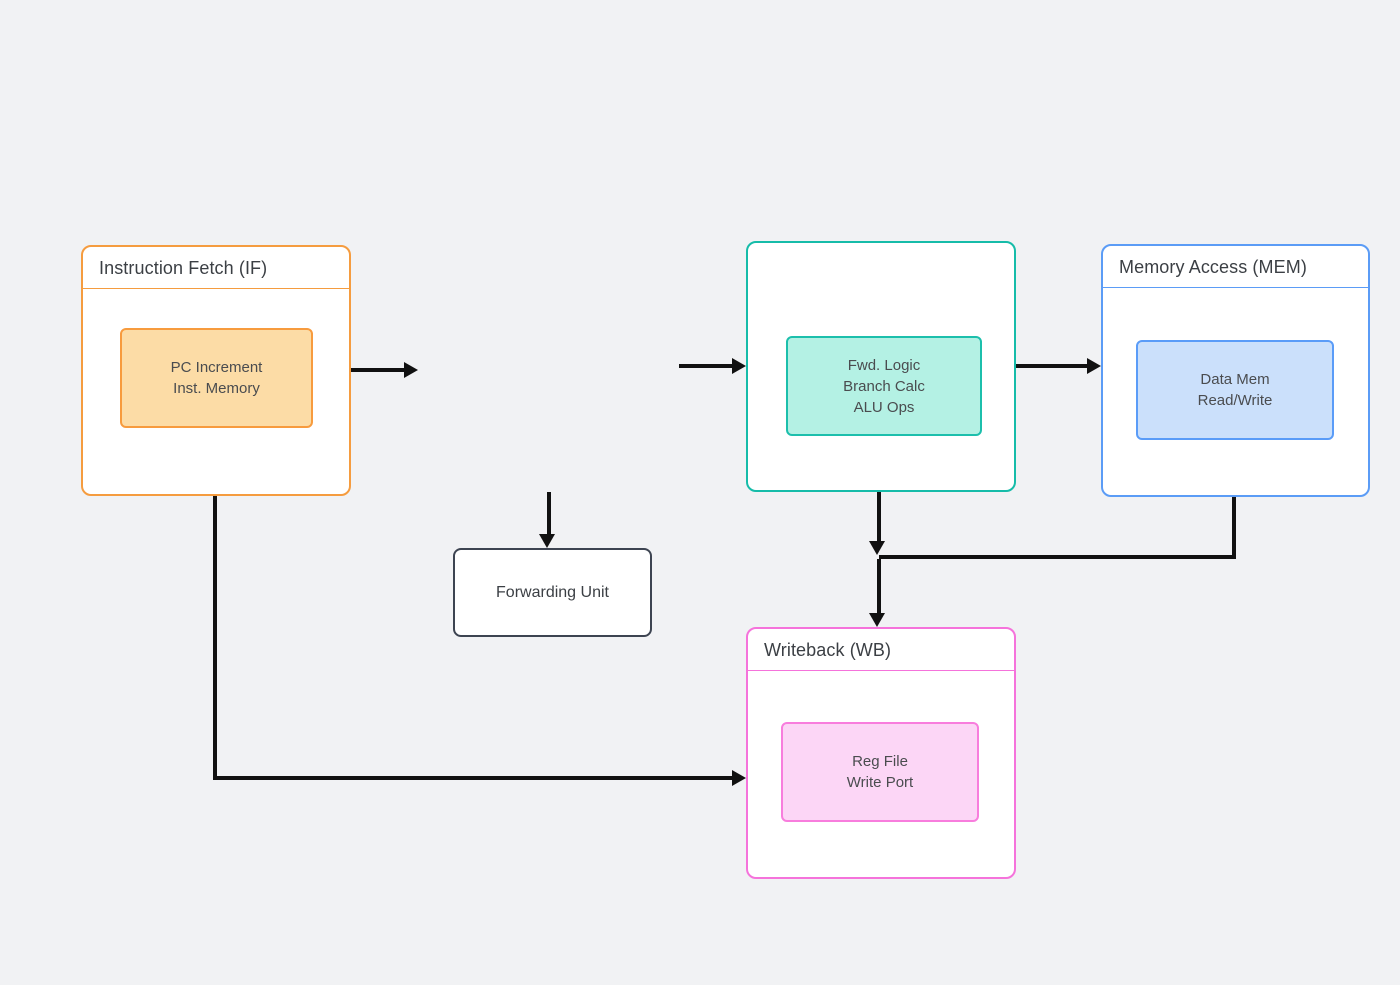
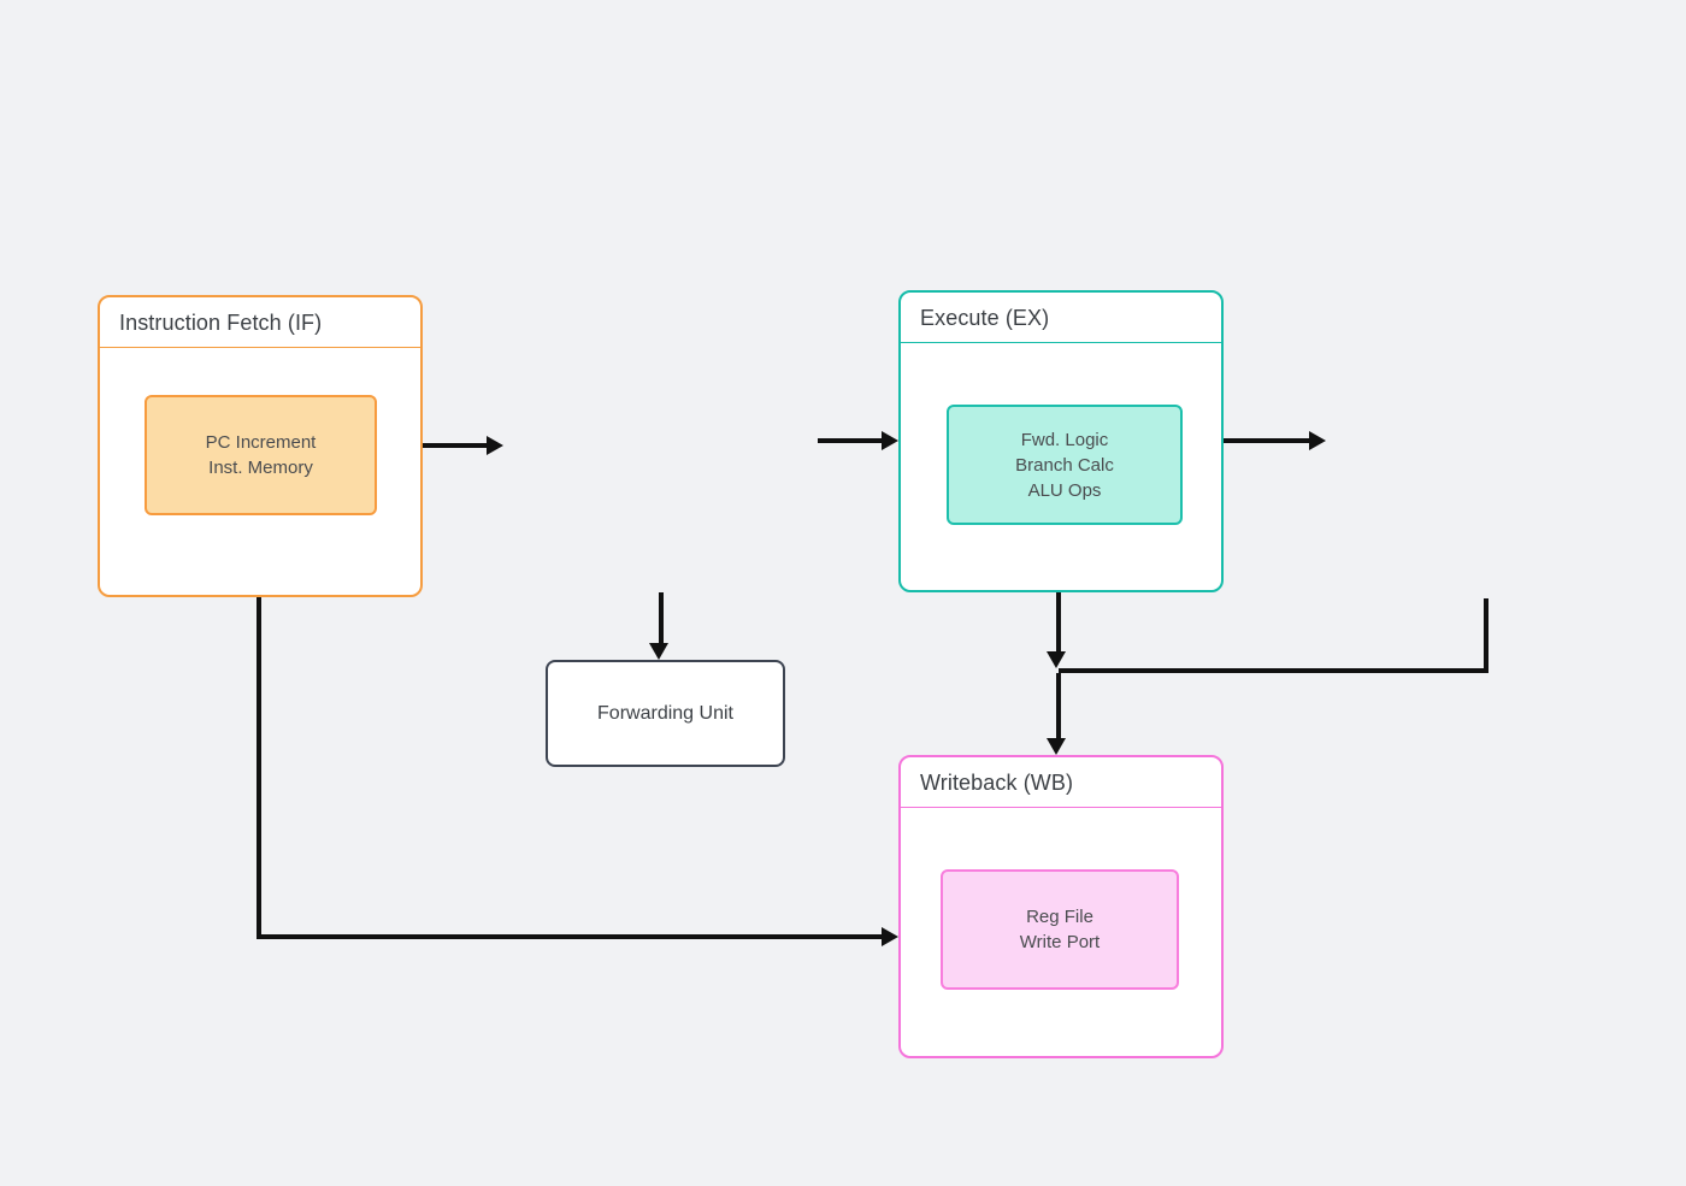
  Instruction Fetch (IF)
  PC Increment
  Inst. Memory
+ Execute (EX)
  Fwd. Logic
  Branch Calc
  ALU Ops
- Memory Access (MEM)
- Data Mem
- Read/Write
  Writeback (WB)
  Reg File
  Write Port
  Forwarding Unit
